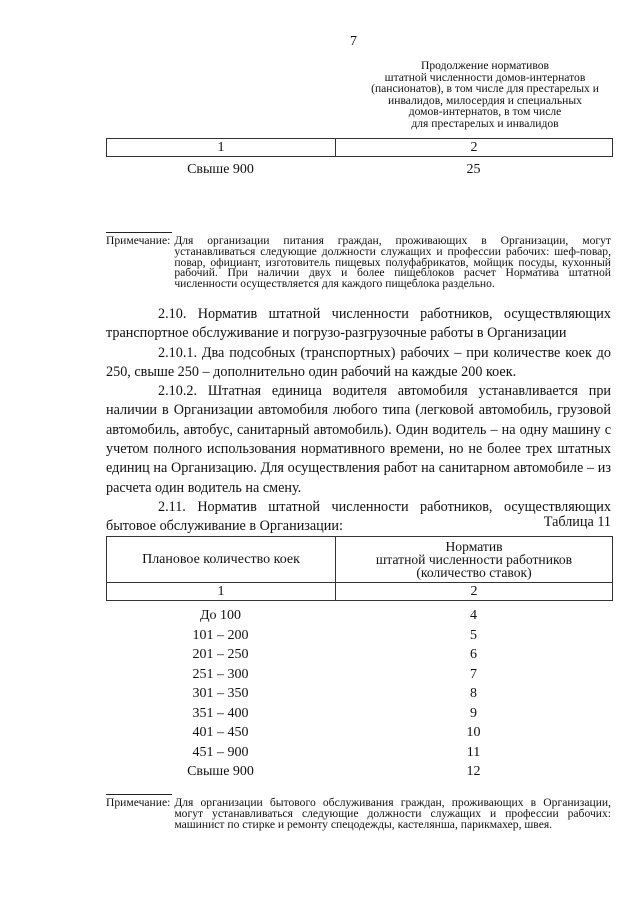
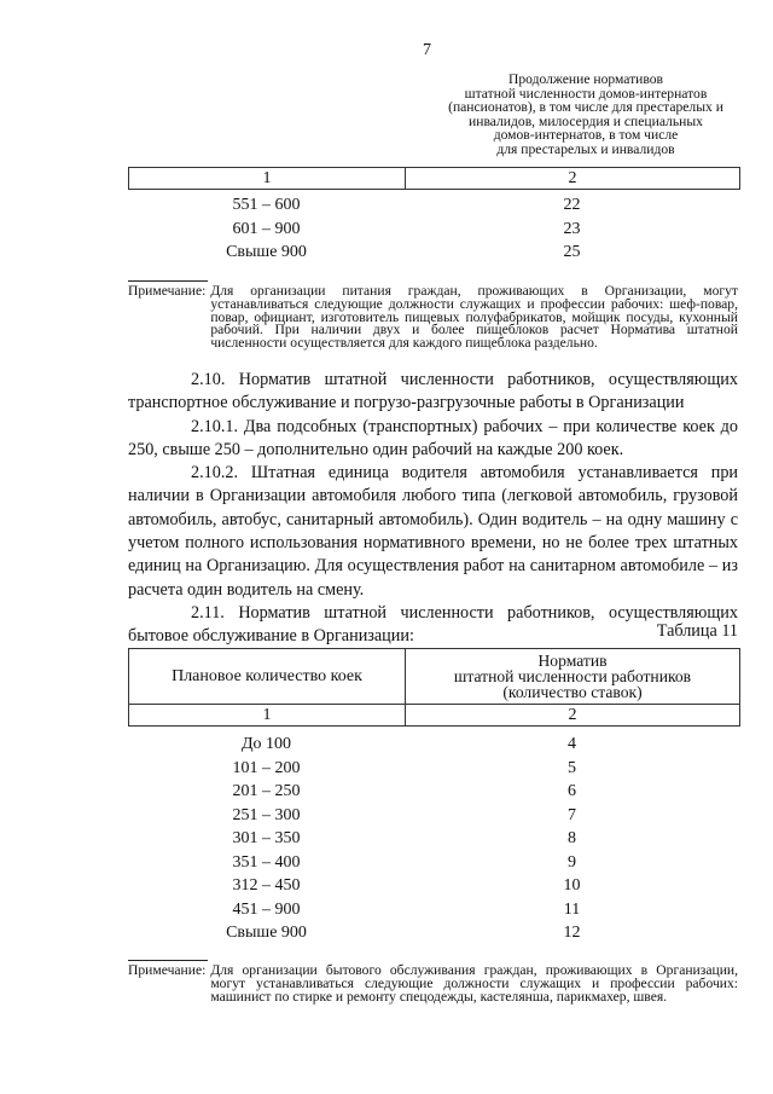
  7
  Продолжение нормативов
  штатной численности домов-интернатов
  (пансионатов), в том числе для престарелых и
  инвалидов, милосердия и специальных
  домов-интернатов, в том числе
  для престарелых и инвалидов
  1	2
+ 551 – 600	22
+ 601 – 900	23
  Свыше 900	25
  Примечание:
  Для организации питания граждан, проживающих в Организации, могут устанавливаться следующие должности служащих и профессии рабочих: шеф-повар, повар, официант, изготовитель пищевых полуфабрикатов, мой­щик посуды, кухонный рабочий. При наличии двух и более пищеблоков расчет Норматива штатной численности осуществляется для каждого пи­щеблока раздельно.
  2.10. Норматив штатной численности работников, осуществляющих транспортное обслуживание и погрузо-разгрузочные работы в Организации
  2.10.1. Два подсобных (транспортных) рабочих – при количестве коек до 250, свыше 250 – дополнительно один рабочий на каждые 200 коек.
  2.10.2. Штатная единица водителя автомобиля устанавливается при наличии в Организации автомобиля любого типа (легковой автомобиль, гру­зовой автомобиль, автобус, санитарный автомобиль). Один водитель – на од­ну машину с учетом полного использования нормативного времени, но не более трех штатных единиц на Организацию. Для осуществления работ на санитарном автомобиле – из расчета один водитель на смену.
  2.11. Норматив штатной численности работников, осуществляющих бытовое обслуживание в Организации:
  Таблица 11
  Плановое количество коек	Норматив штатной численности работников (количество ставок)
  1	2
  До 100	4
  101 – 200	5
  201 – 250	6
  251 – 300	7
  301 – 350	8
  351 – 400	9
- 401 – 450	10
+ 312 – 450	10
  451 – 900	11
  Свыше 900	12
  Примечание:
  Для организации бытового обслуживания граждан, проживающих в Органи­зации, могут устанавливаться следующие должности служащих и профессии рабочих: машинист по стирке и ремонту спецодежды, кастелянша, парикма­хер, швея.
